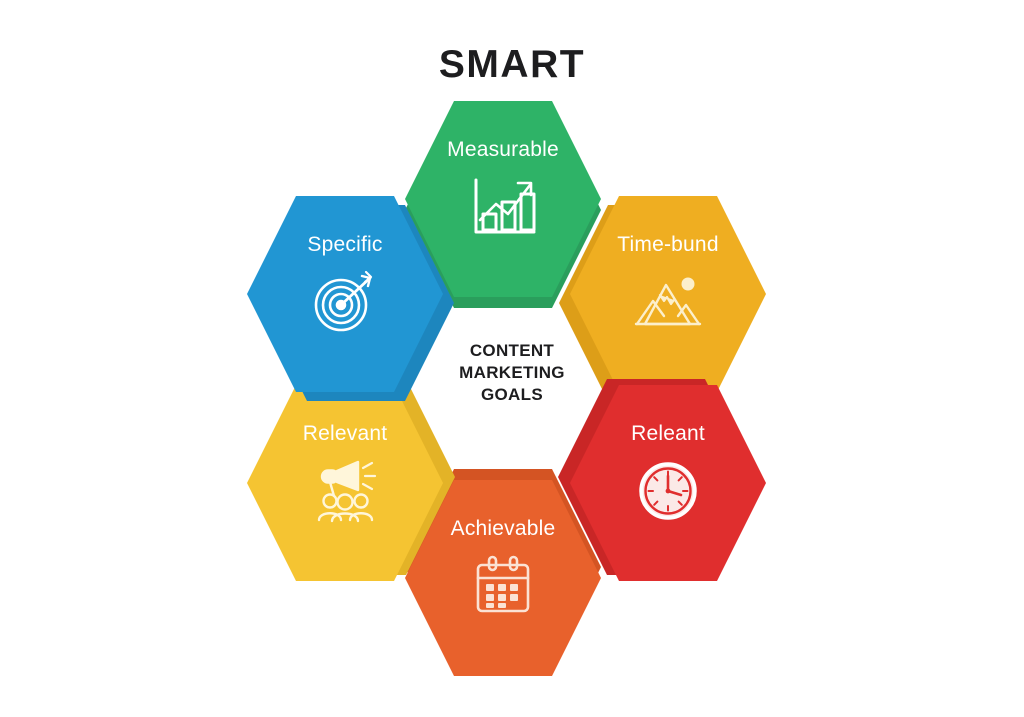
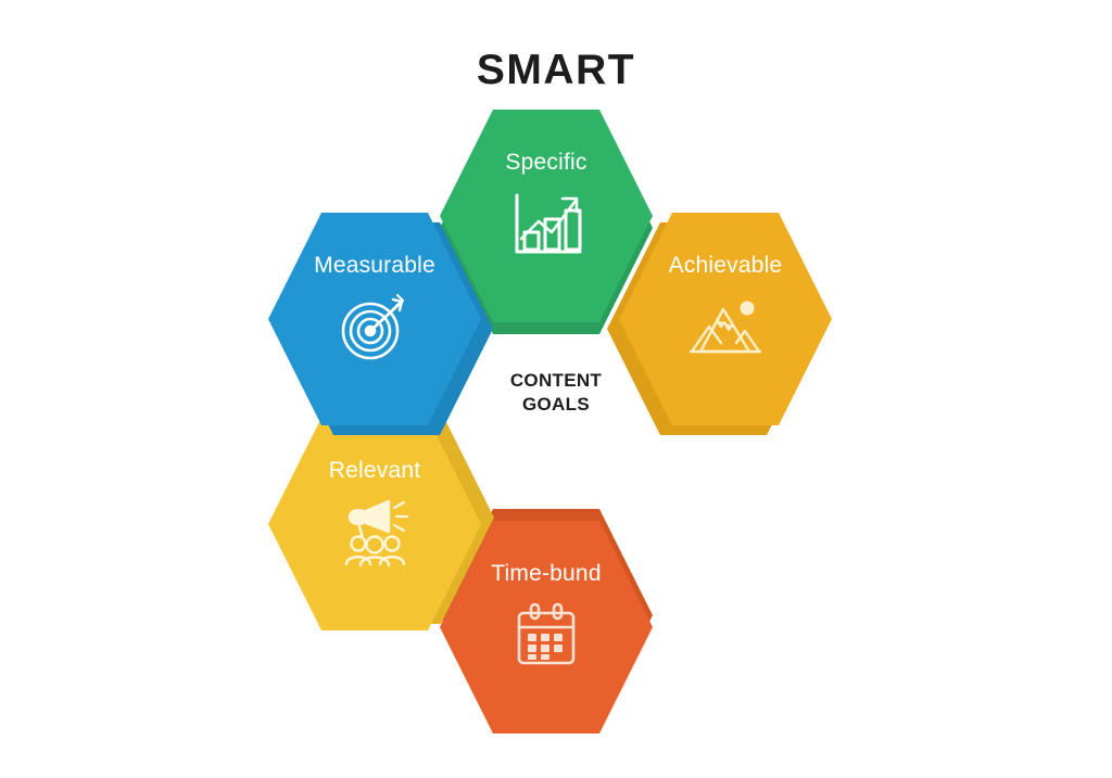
  SMART
- Measurable
+ Specific
- Time-bund
+ Achievable
- Releant
- Achievable
+ Time-bund
  Relevant
- Specific
+ Measurable
  CONTENT
- MARKETING
  GOALS
